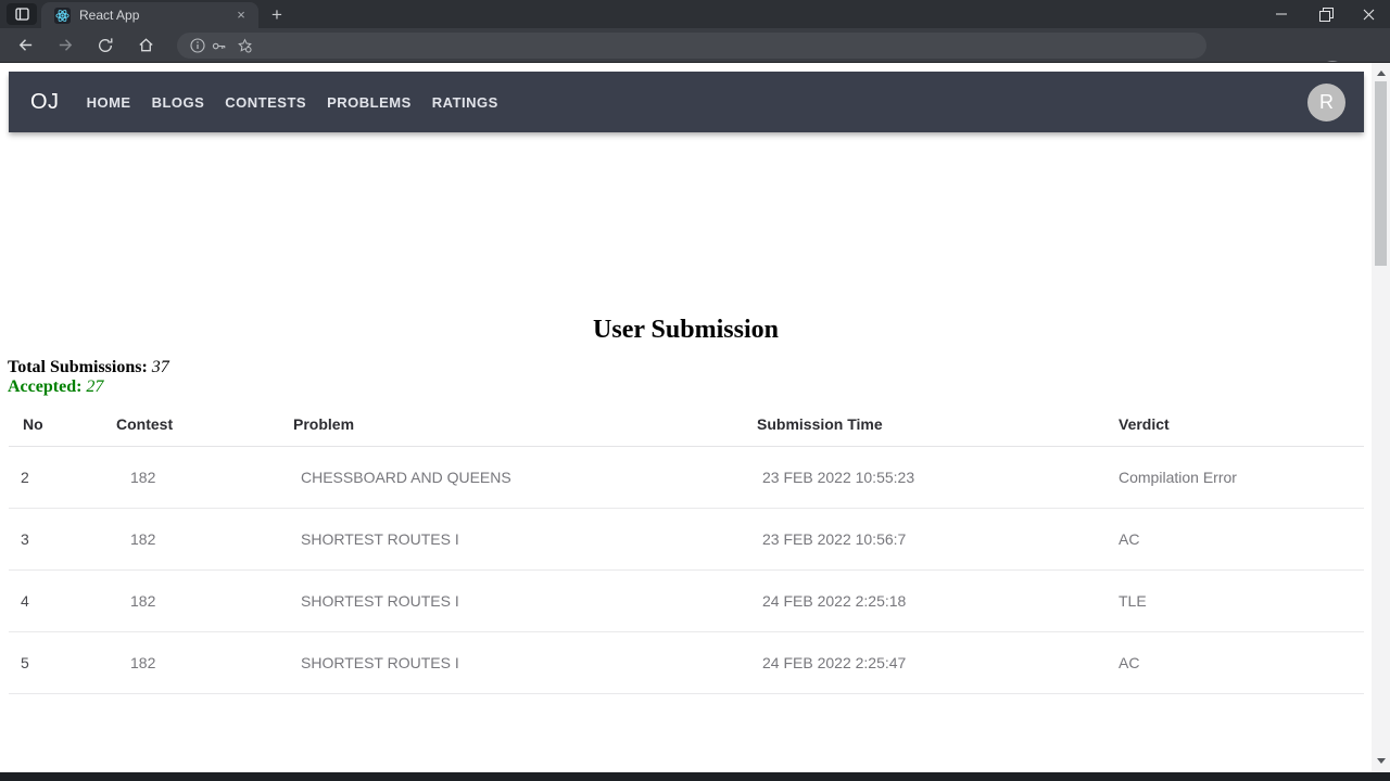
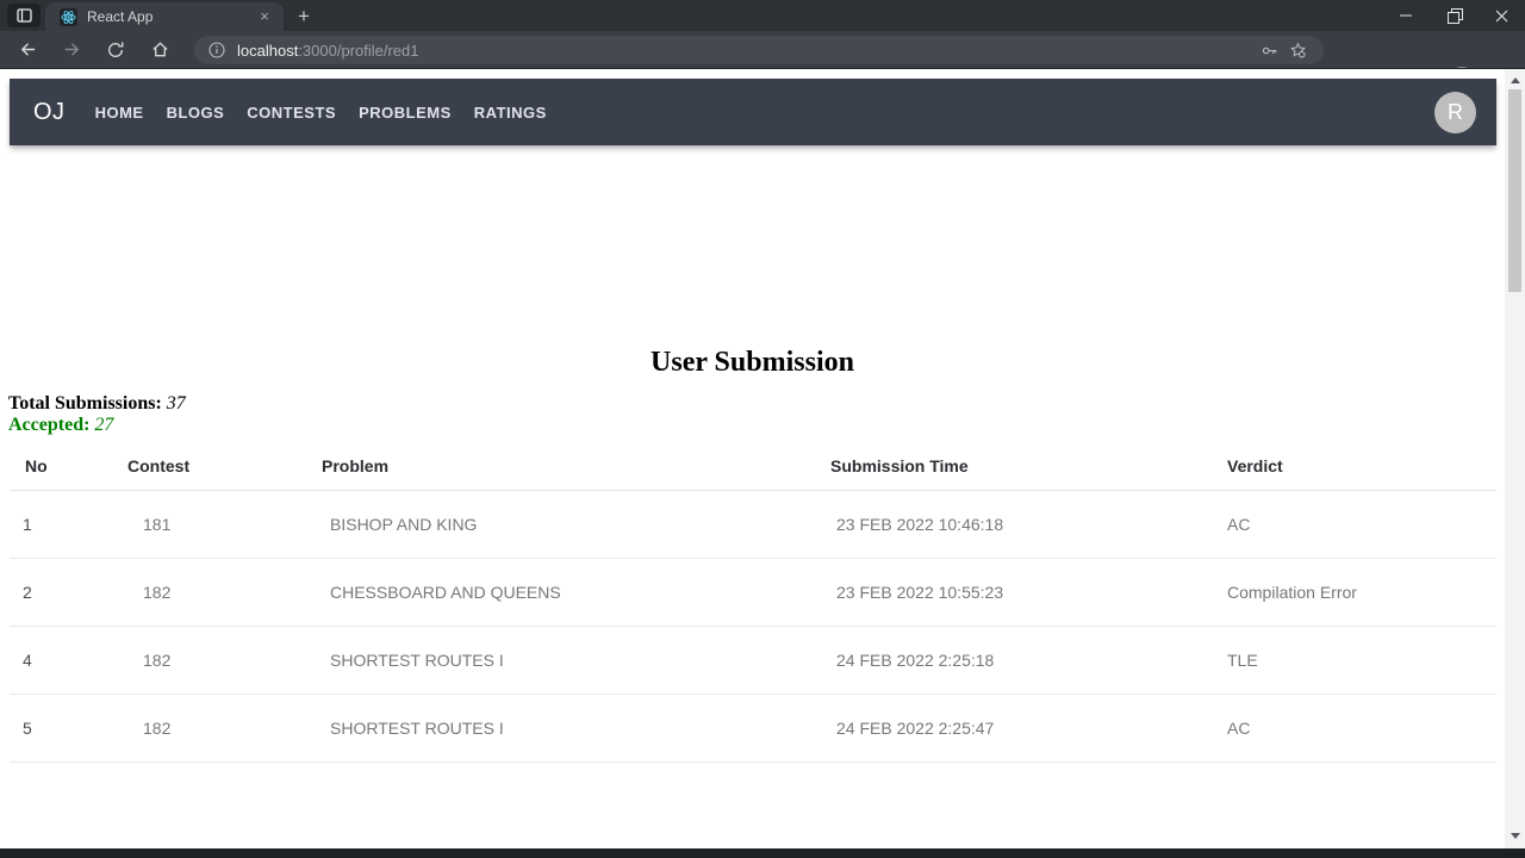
  React App
  ×
  +
+ localhost:3000/profile/red1
  OJ
  HOME
  BLOGS
  CONTESTS
  PROBLEMS
  RATINGS
  R
  User Submission
  Total Submissions: 37
  Accepted: 27
  No	Contest	Problem	Submission Time	Verdict
+ 1	181	BISHOP AND KING	23 FEB 2022 10:46:18	AC
  2	182	CHESSBOARD AND QUEENS	23 FEB 2022 10:55:23	Compilation Error
- 3	182	SHORTEST ROUTES I	23 FEB 2022 10:56:7	AC
  4	182	SHORTEST ROUTES I	24 FEB 2022 2:25:18	TLE
  5	182	SHORTEST ROUTES I	24 FEB 2022 2:25:47	AC
